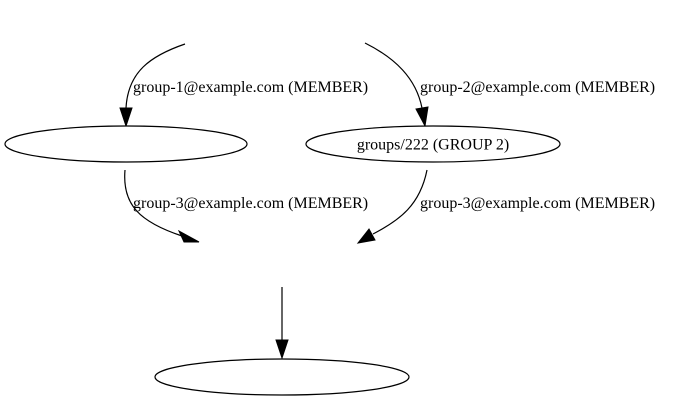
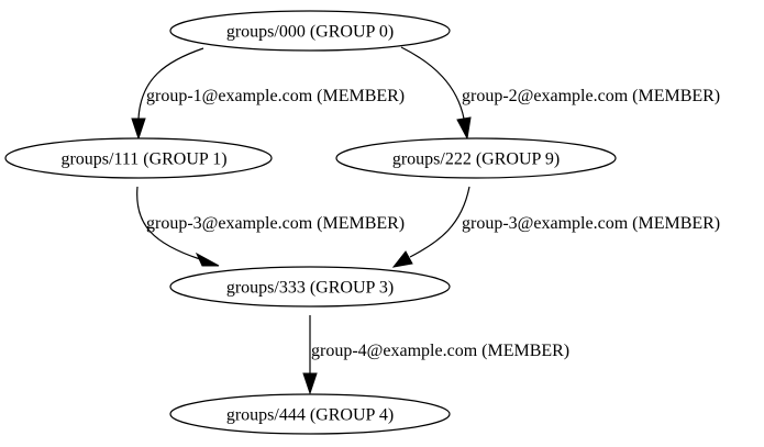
  group-1@example.com (MEMBER)
  group-2@example.com (MEMBER)
  group-3@example.com (MEMBER)
  group-3@example.com (MEMBER)
+ group-4@example.com (MEMBER)
+ groups/000 (GROUP 0)
+ groups/111 (GROUP 1)
- groups/222 (GROUP 2)
+ groups/222 (GROUP 9)
+ groups/333 (GROUP 3)
+ groups/444 (GROUP 4)
